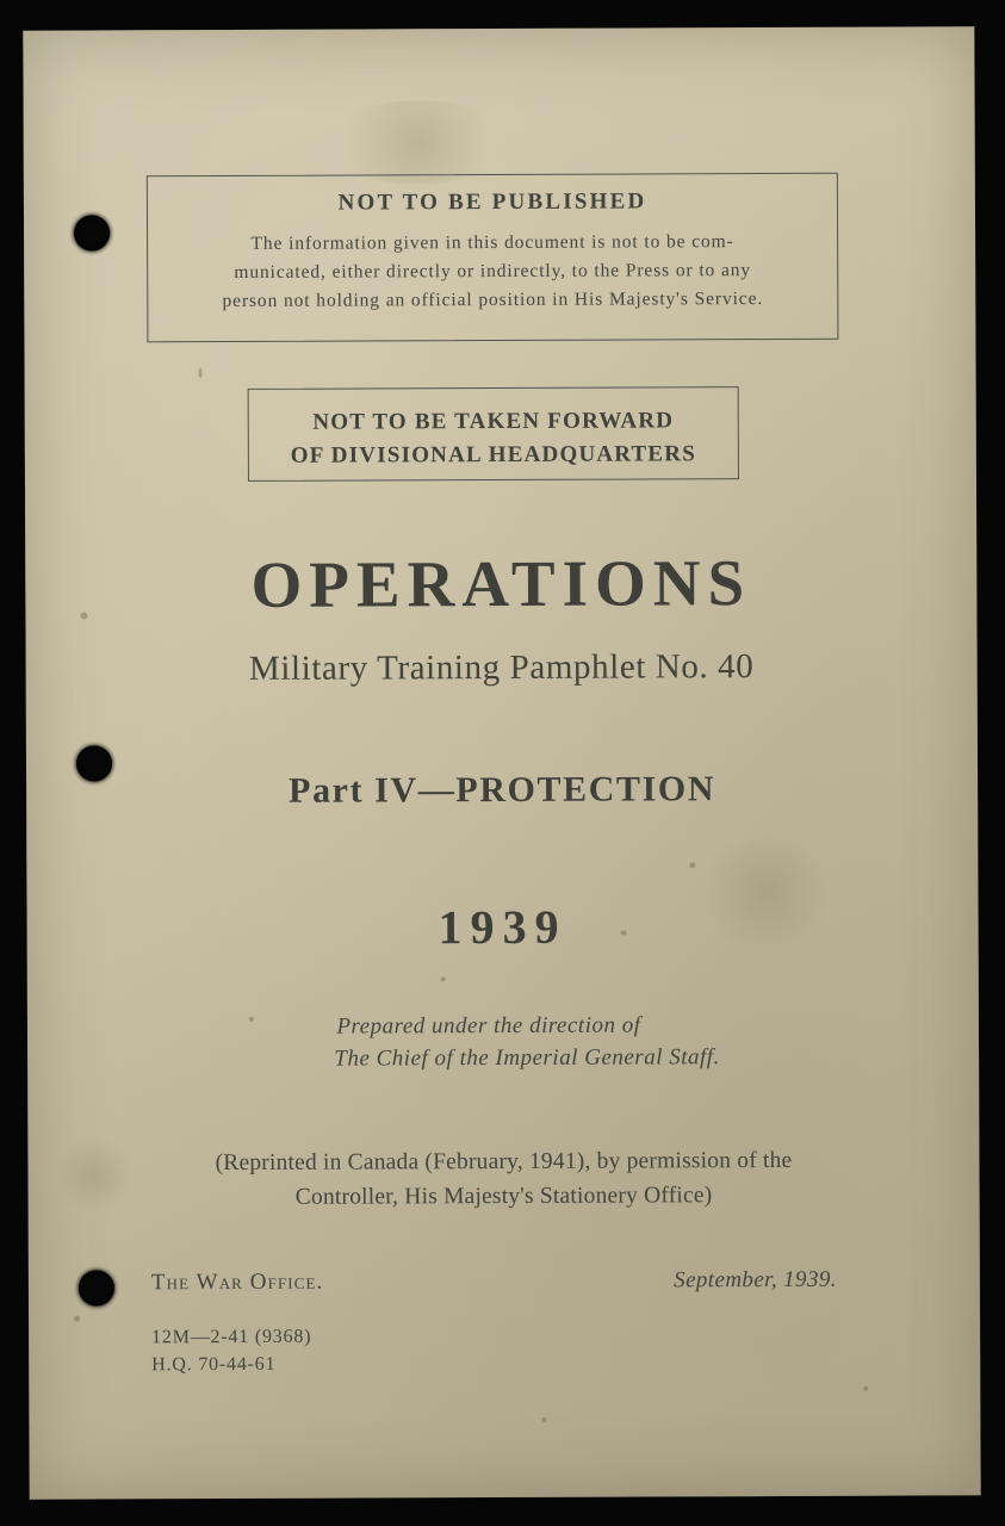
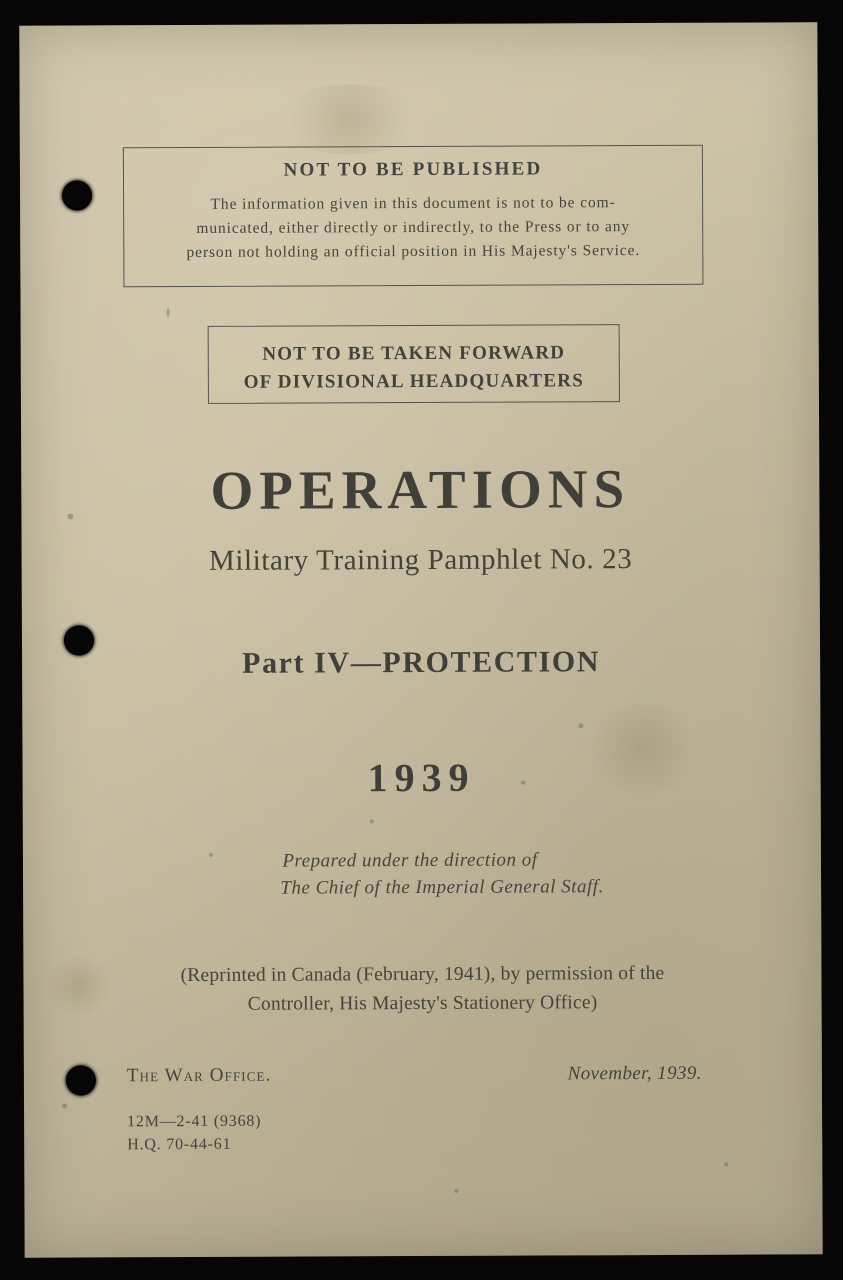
  NOT TO BE PUBLISHED
  The information given in this document is not to be com-
  municated, either directly or indirectly, to the Press or to any
  person not holding an official position in His Majesty's Service.
  NOT TO BE TAKEN FORWARD
  OF DIVISIONAL HEADQUARTERS
  OPERATIONS
- Military Training Pamphlet No. 40
+ Military Training Pamphlet No. 23
  Part IV—PROTECTION
  1939
  Prepared under the direction of
  The Chief of the Imperial General Staff.
  (Reprinted in Canada (February, 1941), by permission of the
  Controller, His Majesty's Stationery Office)
  The War Office.
- September, 1939.
+ November, 1939.
  12M—2-41 (9368)
  H.Q. 70-44-61
